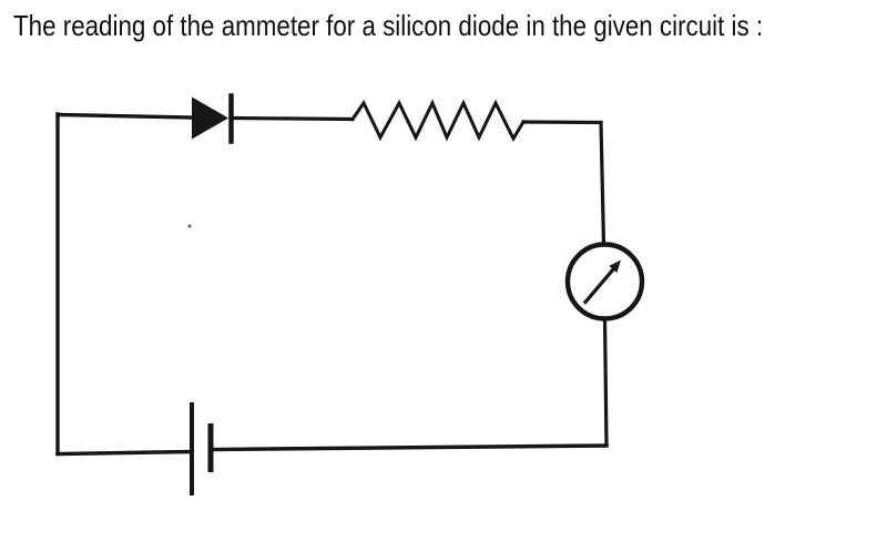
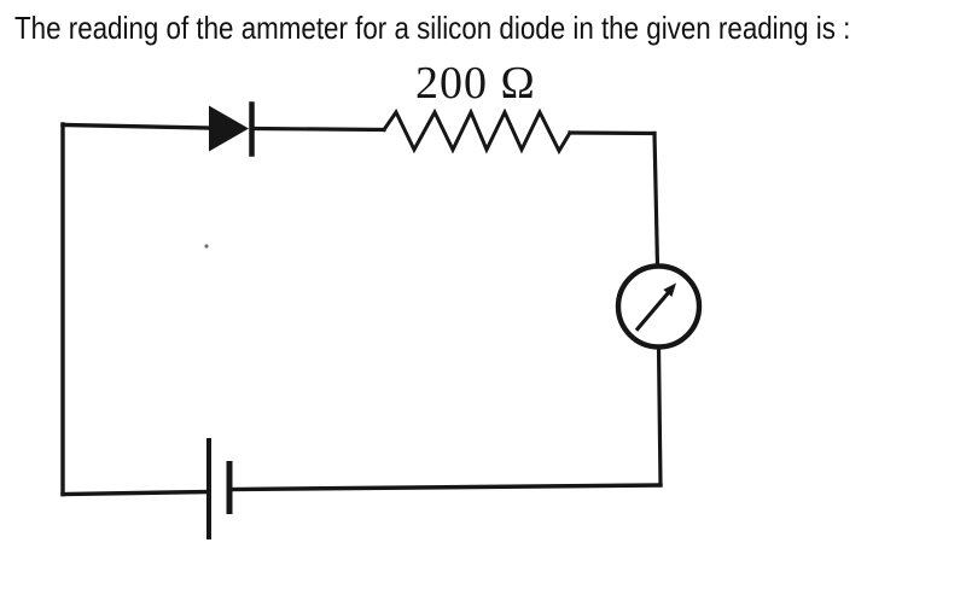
- The reading of the ammeter for a silicon diode in the given circuit is :
+ The reading of the ammeter for a silicon diode in the given reading is :
+ 200 Ω
